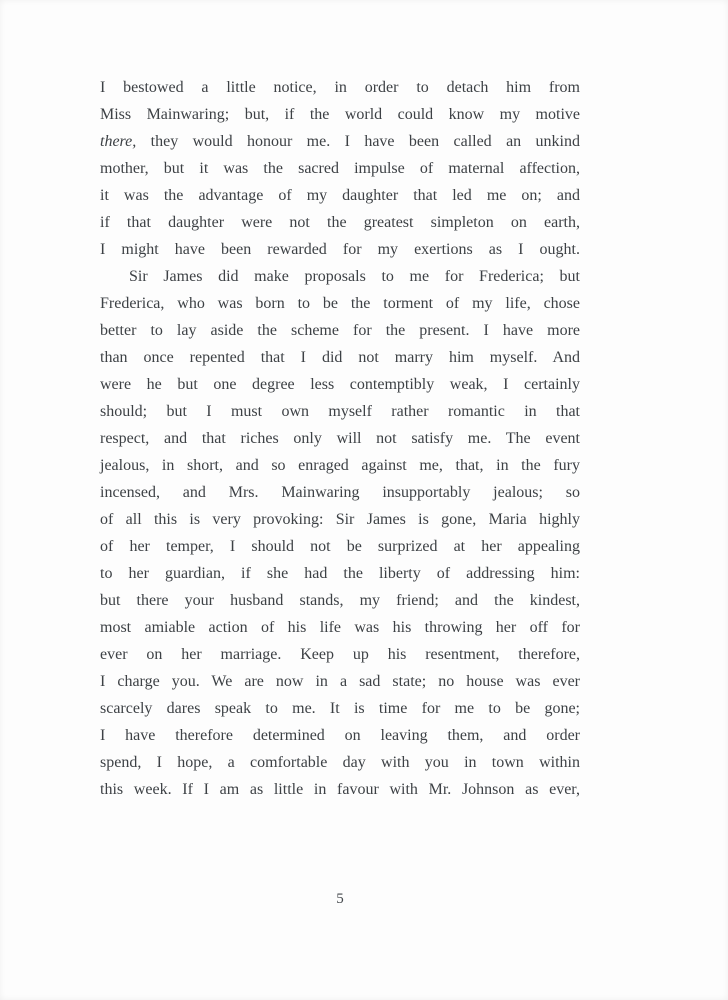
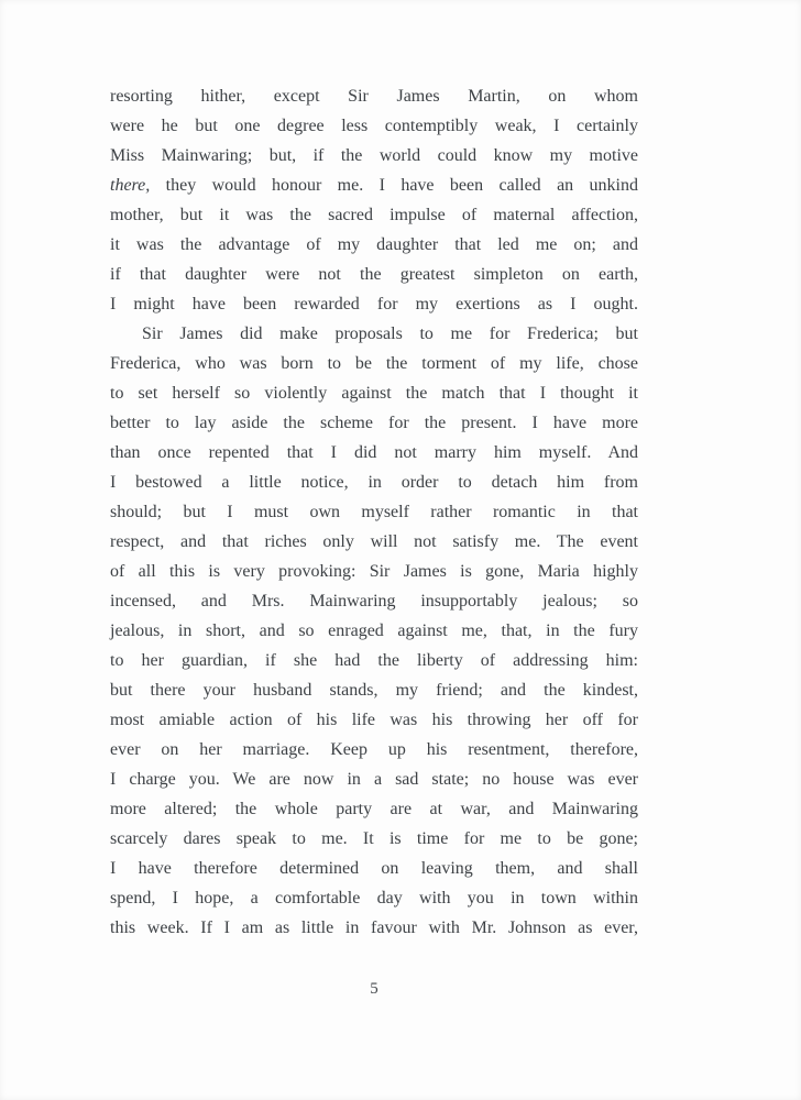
+ resorting hither, except Sir James Martin, on whom
- I bestowed a little notice, in order to detach him from
+ were he but one degree less contemptibly weak, I certainly
  Miss Mainwaring; but, if the world could know my motive
  there, they would honour me. I have been called an unkind
  mother, but it was the sacred impulse of maternal affection,
  it was the advantage of my daughter that led me on; and
  if that daughter were not the greatest simpleton on earth,
  I might have been rewarded for my exertions as I ought.
  Sir James did make proposals to me for Frederica; but
  Frederica, who was born to be the torment of my life, chose
+ to set herself so violently against the match that I thought it
  better to lay aside the scheme for the present. I have more
  than once repented that I did not marry him myself. And
- were he but one degree less contemptibly weak, I certainly
+ I bestowed a little notice, in order to detach him from
  should; but I must own myself rather romantic in that
  respect, and that riches only will not satisfy me. The event
- jealous, in short, and so enraged against me, that, in the fury
+ of all this is very provoking: Sir James is gone, Maria highly
  incensed, and Mrs. Mainwaring insupportably jealous; so
- of all this is very provoking: Sir James is gone, Maria highly
+ jealous, in short, and so enraged against me, that, in the fury
- of her temper, I should not be surprized at her appealing
  to her guardian, if she had the liberty of addressing him:
  but there your husband stands, my friend; and the kindest,
  most amiable action of his life was his throwing her off for
  ever on her marriage. Keep up his resentment, therefore,
  I charge you. We are now in a sad state; no house was ever
+ more altered; the whole party are at war, and Mainwaring
  scarcely dares speak to me. It is time for me to be gone;
- I have therefore determined on leaving them, and order
+ I have therefore determined on leaving them, and shall
  spend, I hope, a comfortable day with you in town within
  this week. If I am as little in favour with Mr. Johnson as ever,
  5
